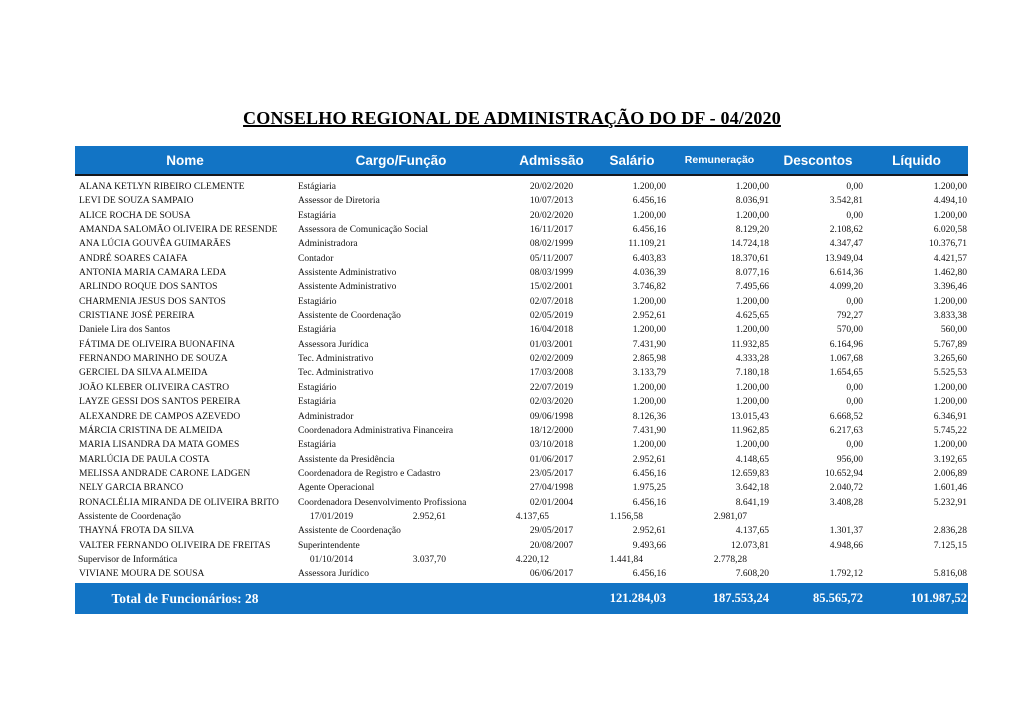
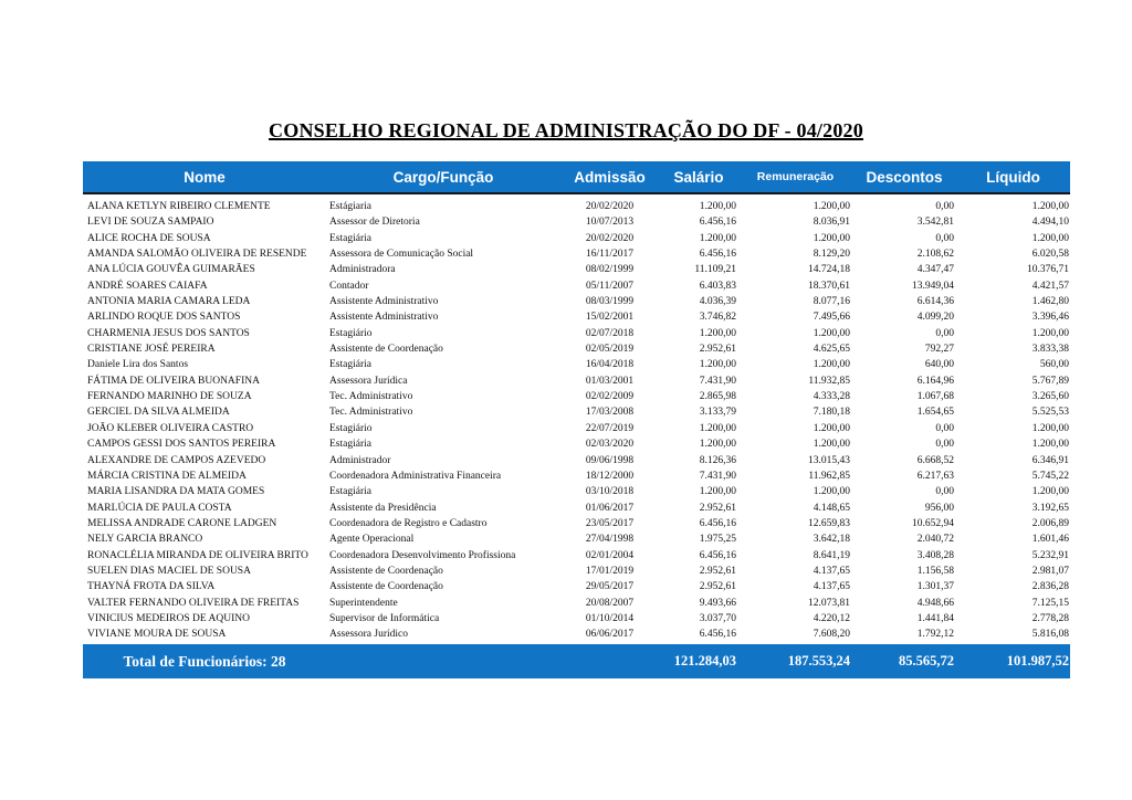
  CONSELHO REGIONAL DE ADMINISTRAÇÃO DO DF - 04/2020
  Nome
  Cargo/Função
  Admissão
  Salário
  Remuneração
  Descontos
  Líquido
  ALANA KETLYN RIBEIRO CLEMENTE
  Estágiaria
  20/02/2020
  1.200,00
  1.200,00
  0,00
  1.200,00
  LEVI DE SOUZA SAMPAIO
  Assessor de Diretoria
  10/07/2013
  6.456,16
  8.036,91
  3.542,81
  4.494,10
  ALICE ROCHA DE SOUSA
  Estagiária
  20/02/2020
  1.200,00
  1.200,00
  0,00
  1.200,00
  AMANDA SALOMÃO OLIVEIRA DE RESENDE
  Assessora de Comunicação Social
  16/11/2017
  6.456,16
  8.129,20
  2.108,62
  6.020,58
  ANA LÚCIA GOUVÊA GUIMARÃES
  Administradora
  08/02/1999
  11.109,21
  14.724,18
  4.347,47
  10.376,71
  ANDRÉ SOARES CAIAFA
  Contador
  05/11/2007
  6.403,83
  18.370,61
  13.949,04
  4.421,57
  ANTONIA MARIA CAMARA LEDA
  Assistente Administrativo
  08/03/1999
  4.036,39
  8.077,16
  6.614,36
  1.462,80
  ARLINDO ROQUE DOS SANTOS
  Assistente Administrativo
  15/02/2001
  3.746,82
  7.495,66
  4.099,20
  3.396,46
  CHARMENIA JESUS DOS SANTOS
  Estagiário
  02/07/2018
  1.200,00
  1.200,00
  0,00
  1.200,00
  CRISTIANE JOSÉ PEREIRA
  Assistente de Coordenação
  02/05/2019
  2.952,61
  4.625,65
  792,27
  3.833,38
  Daniele Lira dos Santos
  Estagiária
  16/04/2018
  1.200,00
  1.200,00
- 570,00
+ 640,00
  560,00
  FÁTIMA DE OLIVEIRA BUONAFINA
  Assessora Jurídica
  01/03/2001
  7.431,90
  11.932,85
  6.164,96
  5.767,89
  FERNANDO MARINHO DE SOUZA
  Tec. Administrativo
  02/02/2009
  2.865,98
  4.333,28
  1.067,68
  3.265,60
  GERCIEL DA SILVA ALMEIDA
  Tec. Administrativo
  17/03/2008
  3.133,79
  7.180,18
  1.654,65
  5.525,53
  JOÃO KLEBER OLIVEIRA CASTRO
  Estagiário
  22/07/2019
  1.200,00
  1.200,00
  0,00
  1.200,00
- LAYZE GESSI DOS SANTOS PEREIRA
+ CAMPOS GESSI DOS SANTOS PEREIRA
  Estagiária
  02/03/2020
  1.200,00
  1.200,00
  0,00
  1.200,00
  ALEXANDRE DE CAMPOS AZEVEDO
  Administrador
  09/06/1998
  8.126,36
  13.015,43
  6.668,52
  6.346,91
  MÁRCIA CRISTINA DE ALMEIDA
  Coordenadora Administrativa Financeira
  18/12/2000
  7.431,90
  11.962,85
  6.217,63
  5.745,22
  MARIA LISANDRA DA MATA GOMES
  Estagiária
  03/10/2018
  1.200,00
  1.200,00
  0,00
  1.200,00
  MARLÚCIA DE PAULA COSTA
  Assistente da Presidência
  01/06/2017
  2.952,61
  4.148,65
  956,00
  3.192,65
  MELISSA ANDRADE CARONE LADGEN
  Coordenadora de Registro e Cadastro
  23/05/2017
  6.456,16
  12.659,83
  10.652,94
  2.006,89
  NELY GARCIA BRANCO
  Agente Operacional
  27/04/1998
  1.975,25
  3.642,18
  2.040,72
  1.601,46
  RONACLÉLIA MIRANDA DE OLIVEIRA BRITO
  Coordenadora Desenvolvimento Profissiona
  02/01/2004
  6.456,16
  8.641,19
  3.408,28
  5.232,91
+ SUELEN DIAS MACIEL DE SOUSA
  Assistente de Coordenação
  17/01/2019
  2.952,61
  4.137,65
  1.156,58
  2.981,07
  THAYNÁ FROTA DA SILVA
  Assistente de Coordenação
  29/05/2017
  2.952,61
  4.137,65
  1.301,37
  2.836,28
  VALTER FERNANDO OLIVEIRA DE FREITAS
  Superintendente
  20/08/2007
  9.493,66
  12.073,81
  4.948,66
  7.125,15
+ VINICIUS MEDEIROS DE AQUINO
  Supervisor de Informática
  01/10/2014
  3.037,70
  4.220,12
  1.441,84
  2.778,28
  VIVIANE MOURA DE SOUSA
  Assessora Jurídico
  06/06/2017
  6.456,16
  7.608,20
  1.792,12
  5.816,08
  Total de Funcionários: 28
  121.284,03
  187.553,24
  85.565,72
  101.987,52
